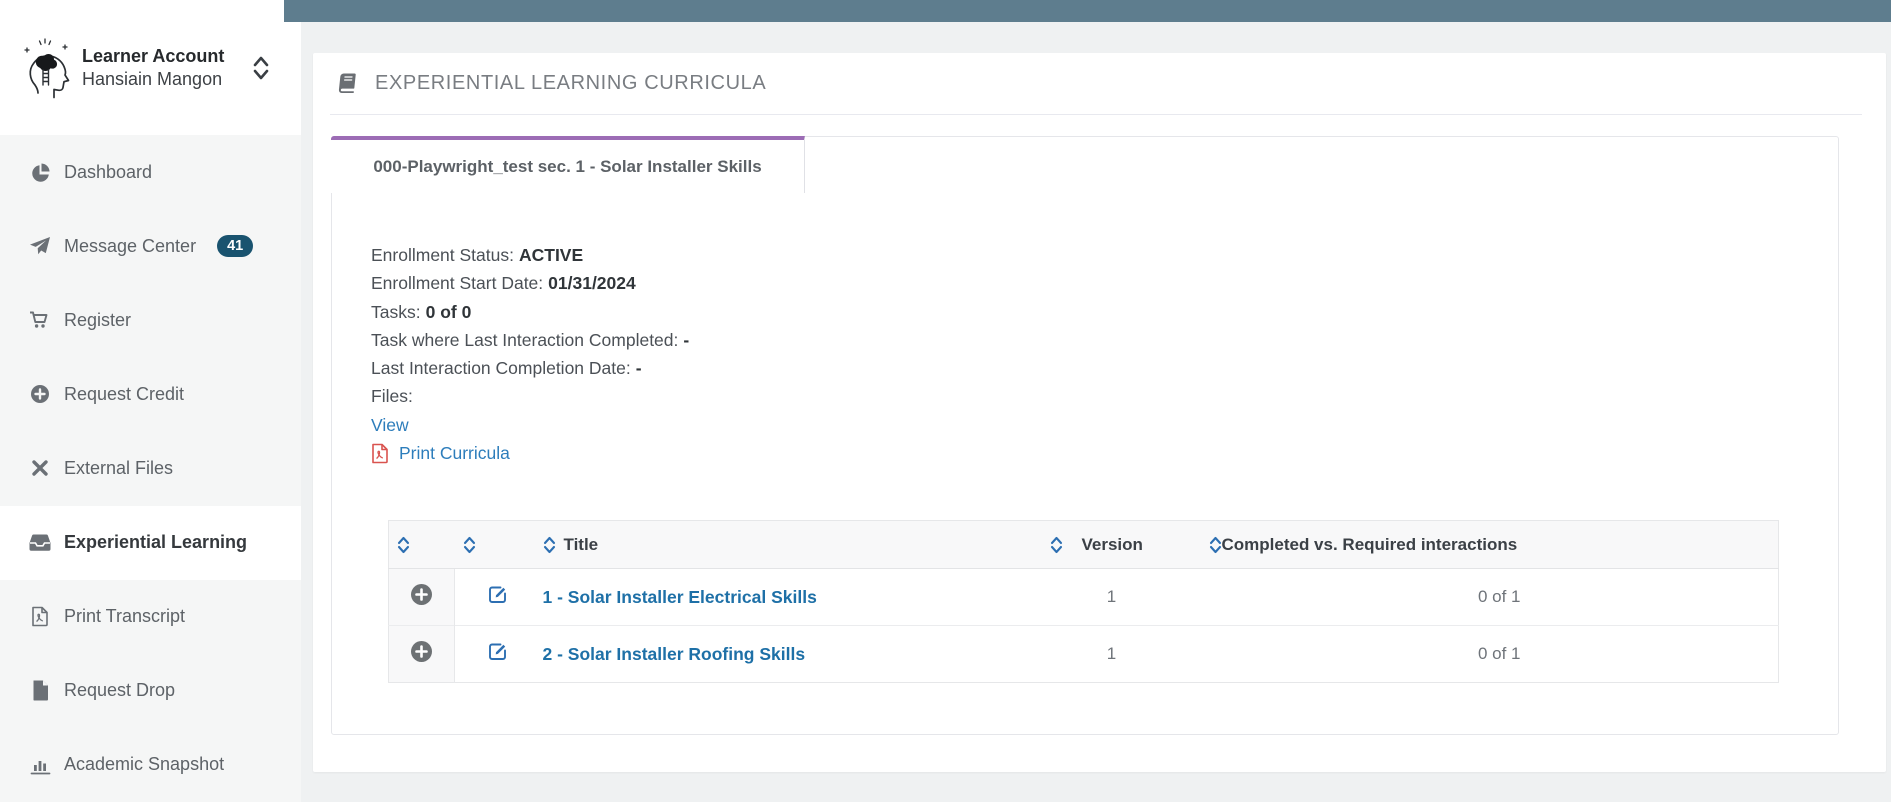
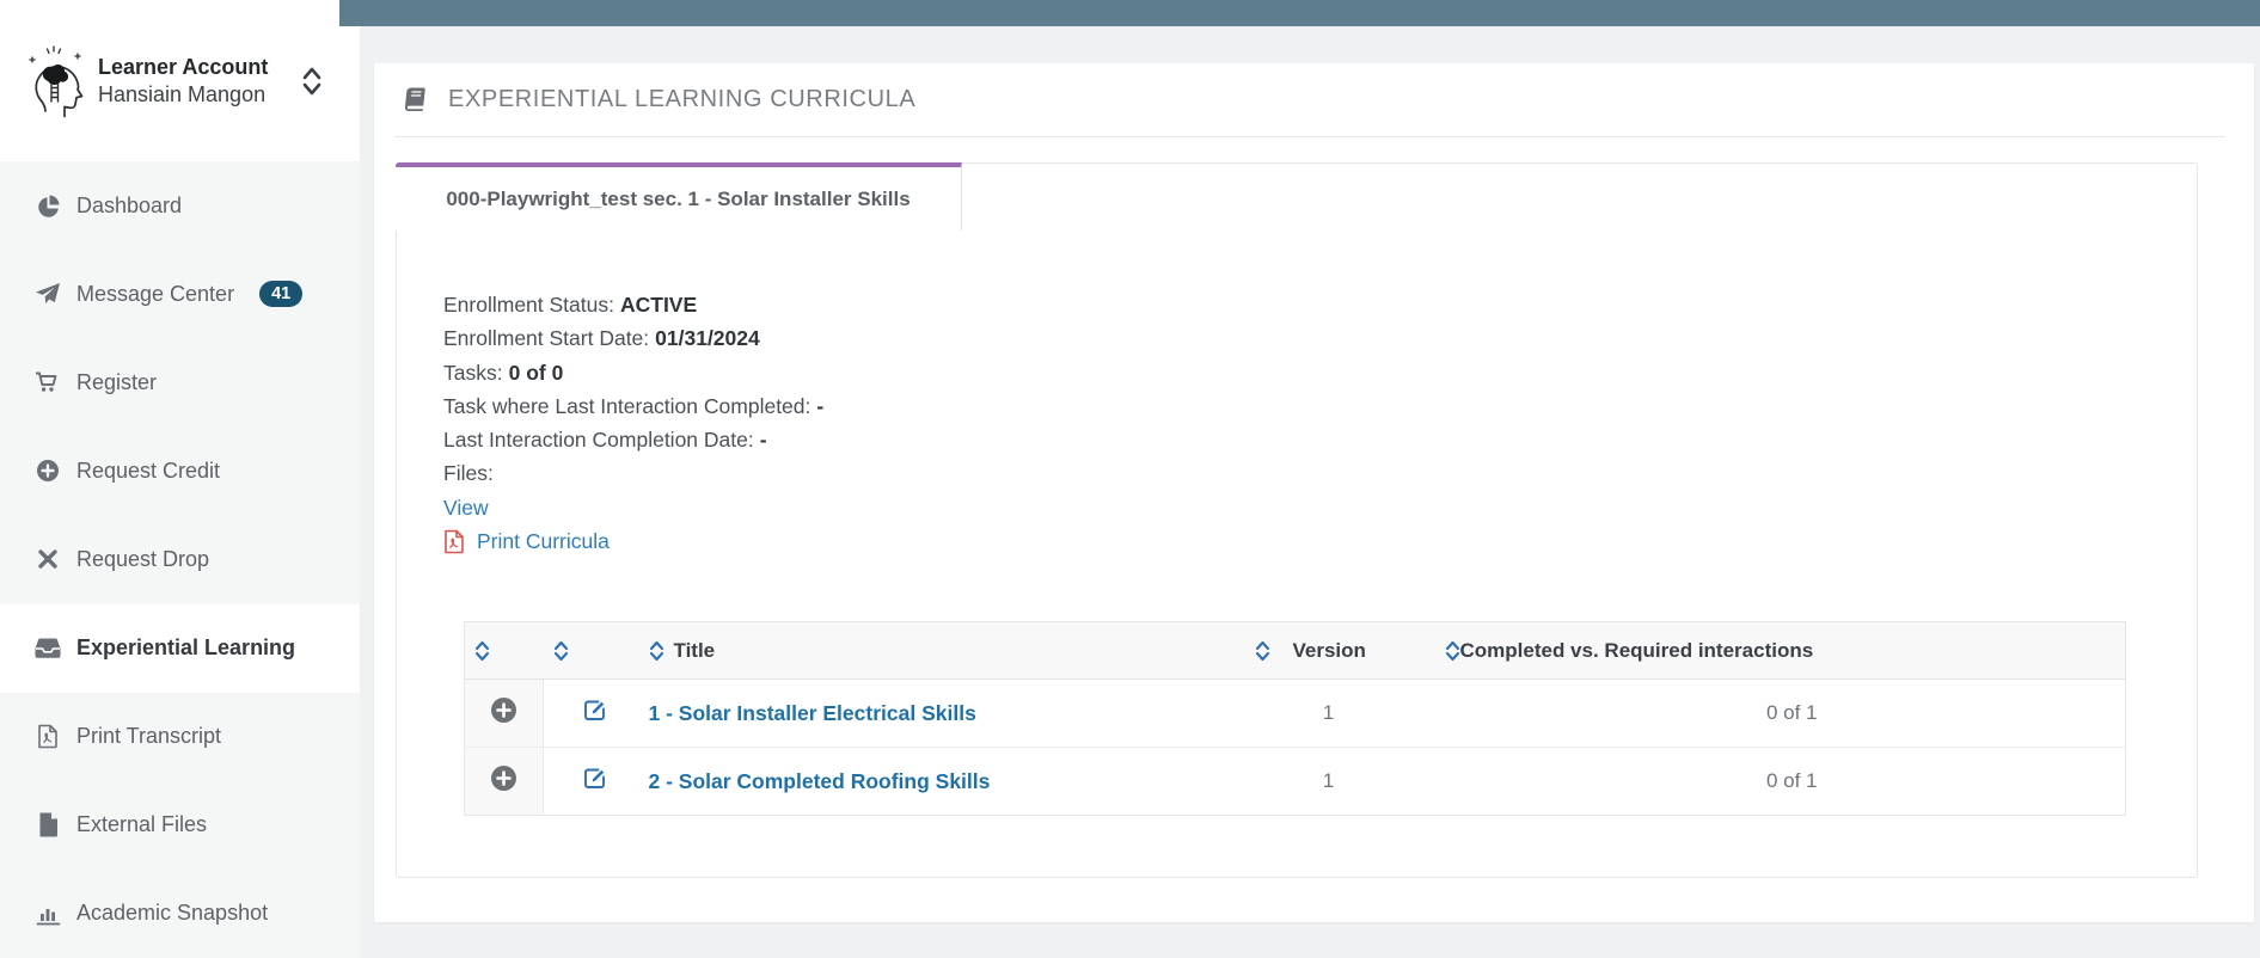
  Learner Account
  Hansiain Mangon
  Dashboard
  Message Center
  41
  Register
  Request Credit
- External Files
+ Request Drop
  Experiential Learning
  Print Transcript
- Request Drop
+ External Files
  Academic Snapshot
  EXPERIENTIAL LEARNING CURRICULA
  000-Playwright_test sec. 1 - Solar Installer Skills
  Enrollment Status: ACTIVE
  Enrollment Start Date: 01/31/2024
  Tasks: 0 of 0
  Task where Last Interaction Completed: -
  Last Interaction Completion Date: -
  Files:
  View
  Print Curricula
  		Title	Version	Completed vs. Required interactions
  		1 - Solar Installer Electrical Skills	1	0 of 1
- 		2 - Solar Installer Roofing Skills	1	0 of 1
+ 		2 - Solar Completed Roofing Skills	1	0 of 1
